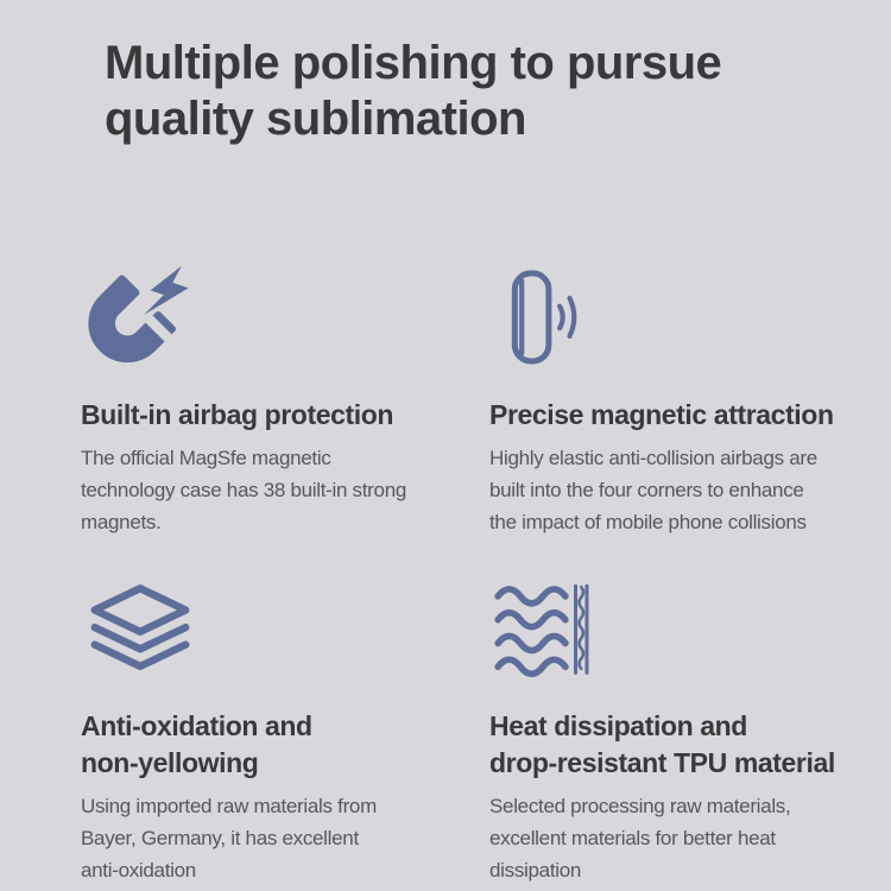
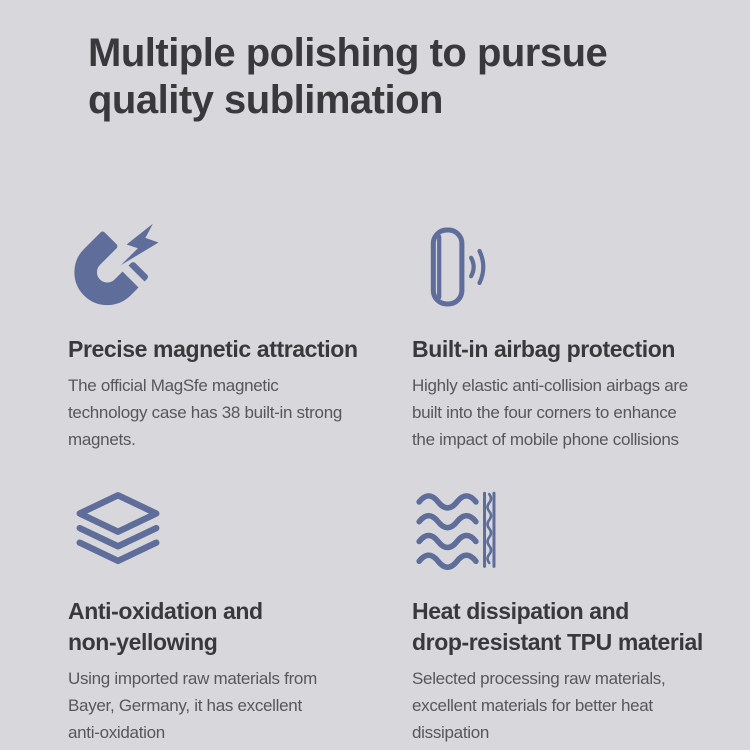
  Multiple polishing to pursue
  quality sublimation
- Built-in airbag protection
+ Precise magnetic attraction
  The official MagSfe magnetic
  technology case has 38 built-in strong
  magnets.
- Precise magnetic attraction
+ Built-in airbag protection
  Highly elastic anti-collision airbags are
  built into the four corners to enhance
  the impact of mobile phone collisions
  Anti-oxidation and
  non-yellowing
  Using imported raw materials from
  Bayer, Germany, it has excellent
  anti-oxidation
  Heat dissipation and
  drop-resistant TPU material
  Selected processing raw materials,
  excellent materials for better heat
  dissipation
